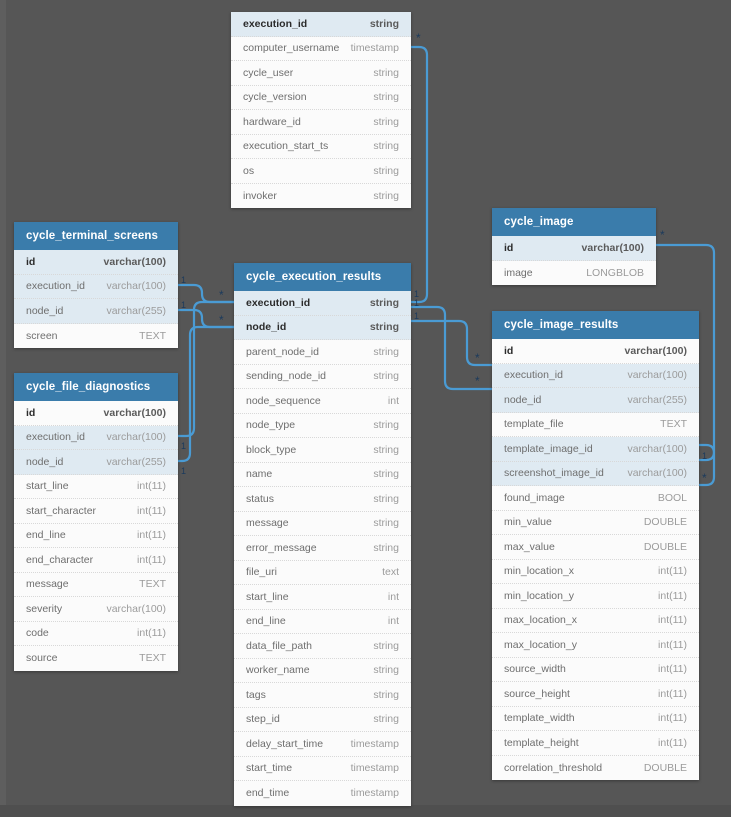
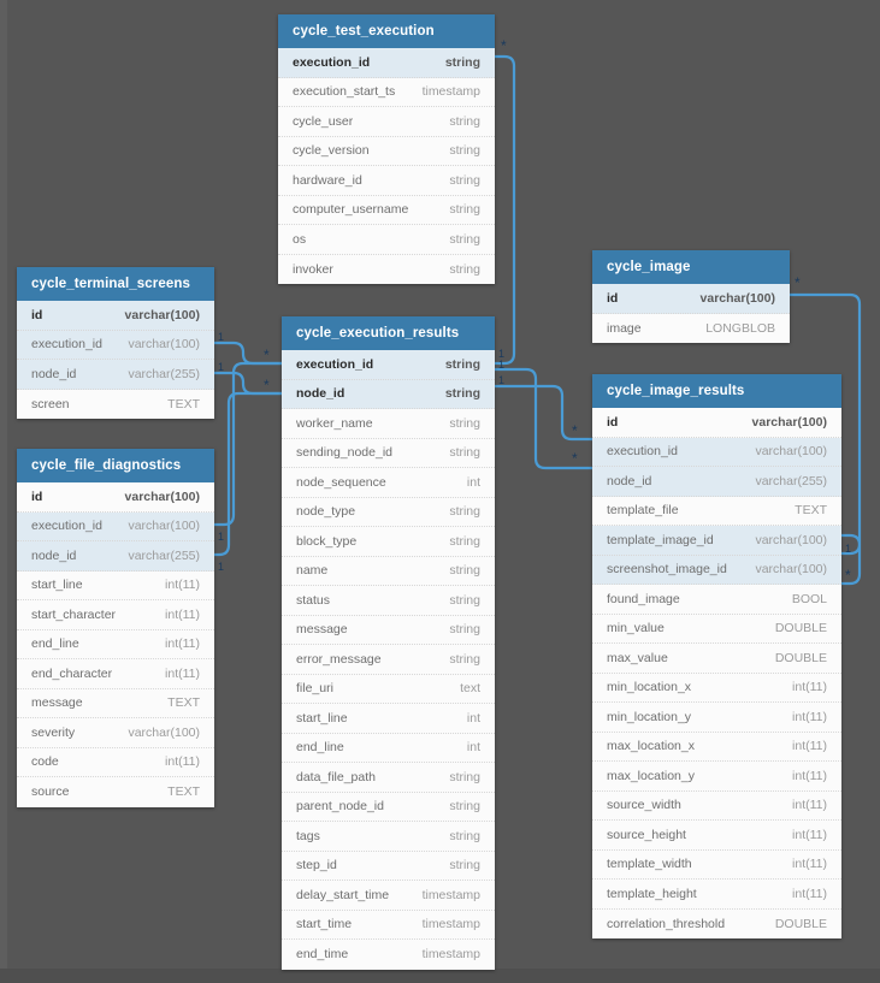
  *
  1
  1
  *
  1
  *
  1
  *
  1
  *
  1
  1
  *
  1
  *
+ cycle_test_execution
  execution_id
  string
- computer_username
+ execution_start_ts
  timestamp
  cycle_user
  string
  cycle_version
  string
  hardware_id
  string
- execution_start_ts
+ computer_username
  string
  os
  string
  invoker
  string
  cycle_terminal_screens
  id
  varchar(100)
  execution_id
  varchar(100)
  node_id
  varchar(255)
  screen
  TEXT
  cycle_file_diagnostics
  id
  varchar(100)
  execution_id
  varchar(100)
  node_id
  varchar(255)
  start_line
  int(11)
  start_character
  int(11)
  end_line
  int(11)
  end_character
  int(11)
  message
  TEXT
  severity
  varchar(100)
  code
  int(11)
  source
  TEXT
  cycle_execution_results
  execution_id
  string
  node_id
  string
- parent_node_id
+ worker_name
  string
  sending_node_id
  string
  node_sequence
  int
  node_type
  string
  block_type
  string
  name
  string
  status
  string
  message
  string
  error_message
  string
  file_uri
  text
  start_line
  int
  end_line
  int
  data_file_path
  string
- worker_name
+ parent_node_id
  string
  tags
  string
  step_id
  string
  delay_start_time
  timestamp
  start_time
  timestamp
  end_time
  timestamp
  cycle_image
  id
  varchar(100)
  image
  LONGBLOB
  cycle_image_results
  id
  varchar(100)
  execution_id
  varchar(100)
  node_id
  varchar(255)
  template_file
  TEXT
  template_image_id
  varchar(100)
  screenshot_image_id
  varchar(100)
  found_image
  BOOL
  min_value
  DOUBLE
  max_value
  DOUBLE
  min_location_x
  int(11)
  min_location_y
  int(11)
  max_location_x
  int(11)
  max_location_y
  int(11)
  source_width
  int(11)
  source_height
  int(11)
  template_width
  int(11)
  template_height
  int(11)
  correlation_threshold
  DOUBLE
